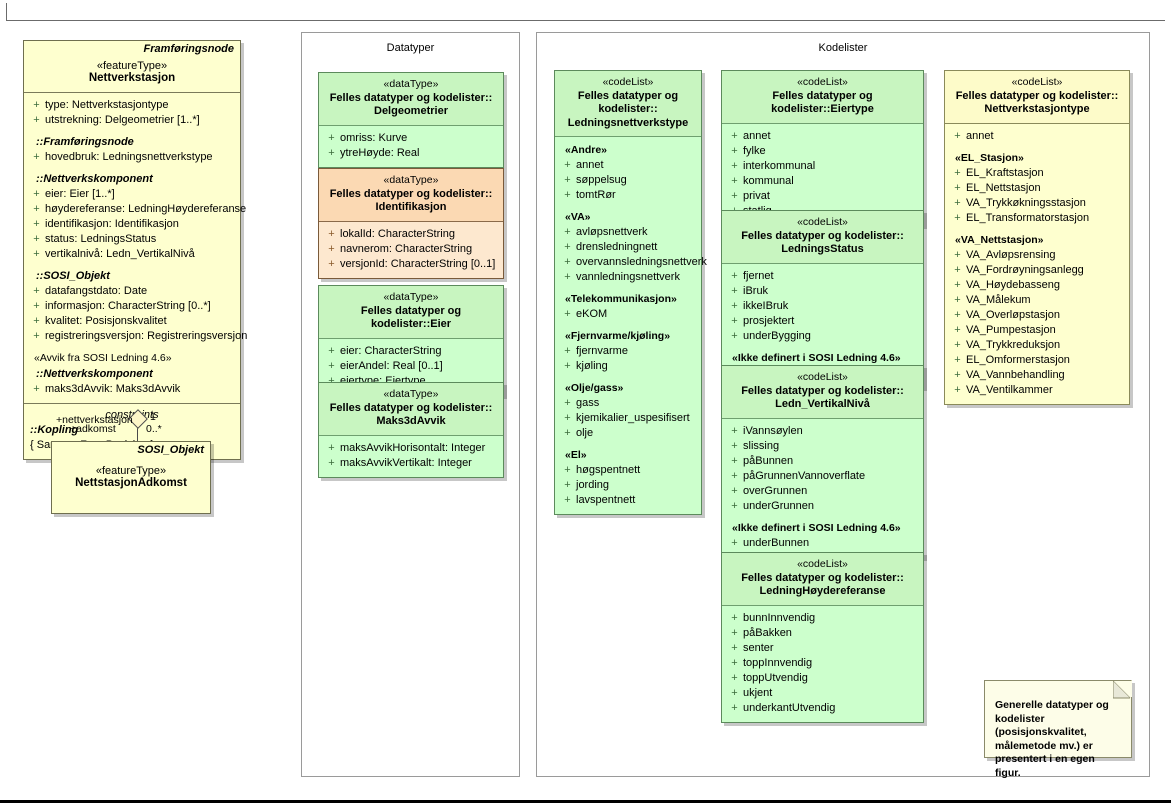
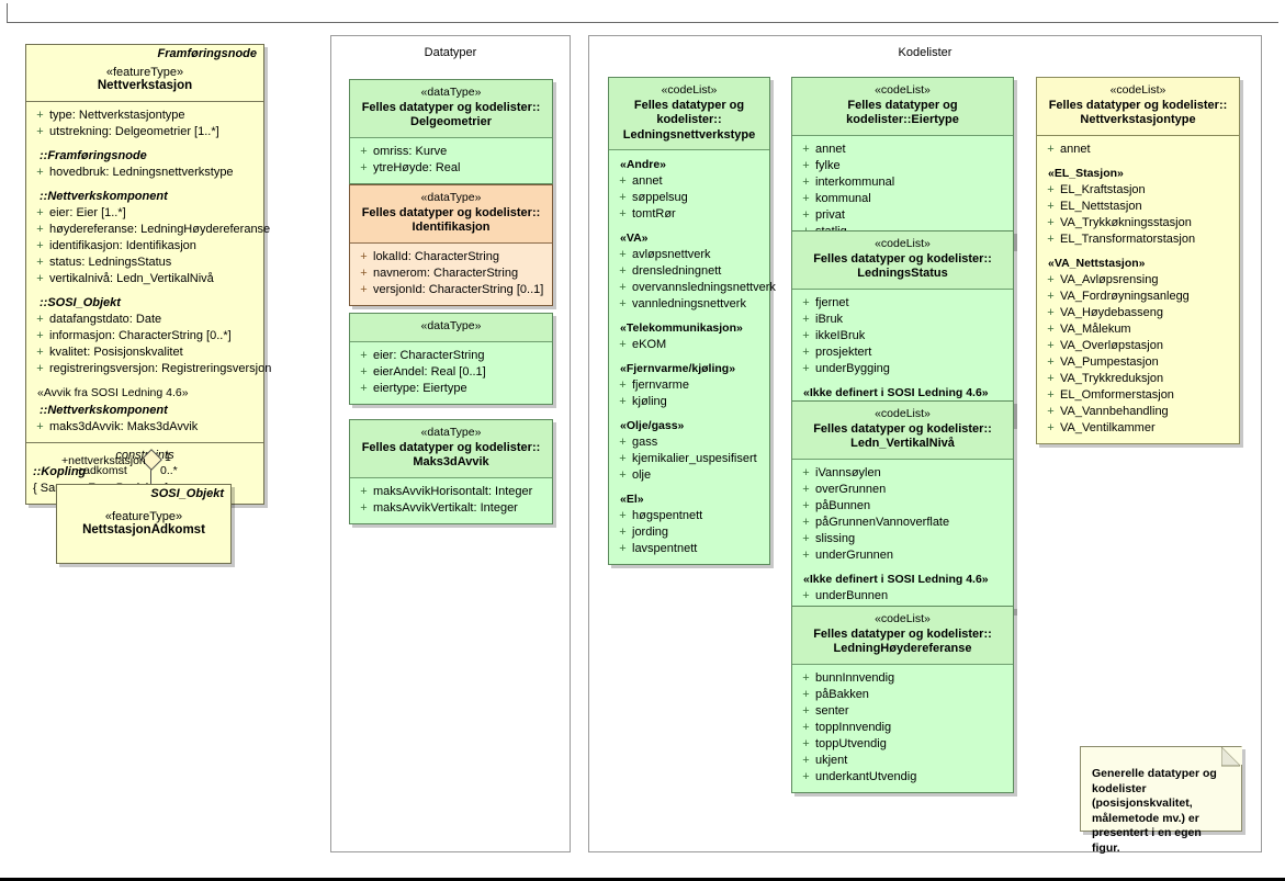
  Framføringsnode
  «featureType»
  Nettverkstasjon
  +
  type: Nettverkstasjontype
  +
  utstrekning: Delgeometrier [1..*]
  ::Framføringsnode
  +
  hovedbruk: Ledningsnettverkstype
  ::Nettverkskomponent
  +
  eier: Eier [1..*]
  +
  høydereferanse: LedningHøydereferanse
  +
  identifikasjon: Identifikasjon
  +
  status: LedningsStatus
  +
  vertikalnivå: Ledn_VertikalNivå
  ::SOSI_Objekt
  +
  datafangstdato: Date
  +
  informasjon: CharacterString [0..*]
  +
  kvalitet: Posisjonskvalitet
  +
  registreringsversjon: Registreringsversjon
  «Avvik fra SOSI Ledning 4.6»
  ::Nettverkskomponent
  +
  maks3dAvvik: Maks3dAvvik
  ::Kopling
  +nettverkstasjon
  +adkomst
  1
  0..*
  SOSI_Objekt
  «featureType»
  NettstasjonAdkomst
  Datatyper
  «dataType»
  Felles datatyper og kodelister::
  Delgeometrier
  +
  omriss: Kurve
  +
  ytreHøyde: Real
  «dataType»
  Felles datatyper og kodelister::
  Identifikasjon
  +
  lokalId: CharacterString
  +
  navnerom: CharacterString
  +
  versjonId: CharacterString [0..1]
  «dataType»
- Felles datatyper og kodelister::Eier
  +
  eier: CharacterString
  +
  eierAndel: Real [0..1]
  +
  eiertype: Eiertype
  «dataType»
  Felles datatyper og kodelister::
  Maks3dAvvik
  +
  maksAvvikHorisontalt: Integer
  +
  maksAvvikVertikalt: Integer
  Kodelister
  «codeList»
  Felles datatyper og
  kodelister::
  Ledningsnettverkstype
  «Andre»
  +
  annet
  +
  søppelsug
  +
  tomtRør
  «VA»
  +
  avløpsnettverk
  +
  drensledningnett
  +
  overvannsledningsnettverk
  +
  vannledningsnettverk
  «Telekommunikasjon»
  +
  eKOM
  «Fjernvarme/kjøling»
  +
  fjernvarme
  +
  kjøling
  «Olje/gass»
  +
  gass
  +
  kjemikalier_uspesifisert
  +
  olje
  «El»
  +
  høgspentnett
  +
  jording
  +
  lavspentnett
  «codeList»
  Felles datatyper og kodelister::Eiertype
  +
  annet
  +
  fylke
  +
  interkommunal
  +
  kommunal
  +
  privat
  «codeList»
  Felles datatyper og kodelister::
  LedningsStatus
  +
  fjernet
  +
  iBruk
  +
  ikkeIBruk
  +
  prosjektert
  +
  underBygging
  «Ikke definert i SOSI Ledning 4.6»
  «codeList»
  Felles datatyper og kodelister::
  Ledn_VertikalNivå
  +
  iVannsøylen
  +
- slissing
+ overGrunnen
  +
  påBunnen
  +
  påGrunnenVannoverflate
  +
- overGrunnen
+ slissing
  +
  underGrunnen
  «Ikke definert i SOSI Ledning 4.6»
  +
  underBunnen
  «codeList»
  Felles datatyper og kodelister::
  LedningHøydereferanse
  +
  bunnInnvendig
  +
  påBakken
  +
  senter
  +
  toppInnvendig
  +
  toppUtvendig
  +
  ukjent
  +
  underkantUtvendig
  «codeList»
  Felles datatyper og kodelister::
  Nettverkstasjontype
  +
  annet
  «EL_Stasjon»
  +
  EL_Kraftstasjon
  +
  EL_Nettstasjon
  +
  VA_Trykkøkningsstasjon
  +
  EL_Transformatorstasjon
  «VA_Nettstasjon»
  +
  VA_Avløpsrensing
  +
  VA_Fordrøyningsanlegg
  +
  VA_Høydebasseng
  +
  VA_Målekum
  +
  VA_Overløpstasjon
  +
  VA_Pumpestasjon
  +
  VA_Trykkreduksjon
  +
  EL_Omformerstasjon
  +
  VA_Vannbehandling
  +
  VA_Ventilkammer
  Generelle datatyper og kodelister (posisjonskvalitet, målemetode mv.) er presentert i en egen figur.
